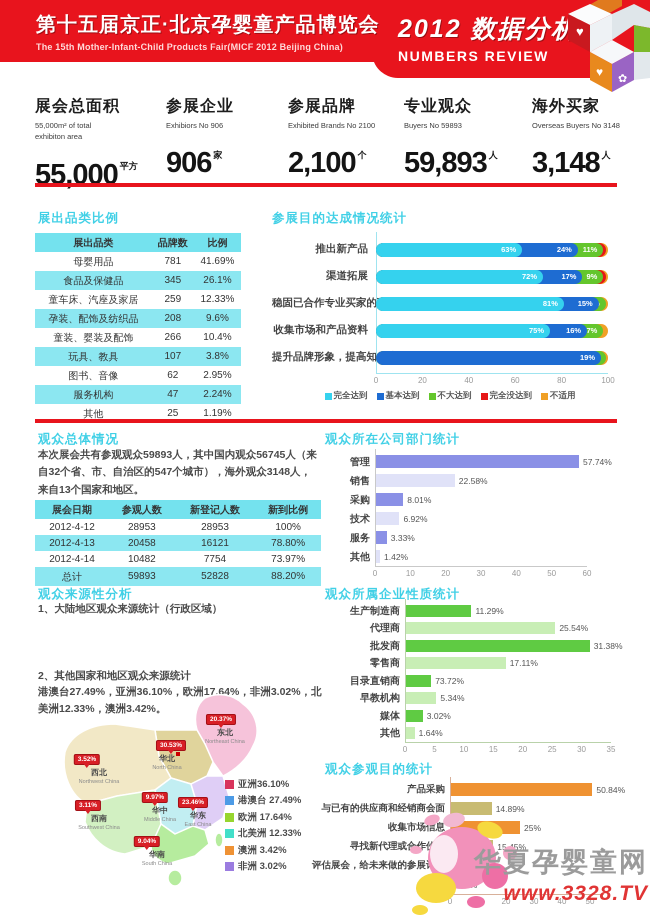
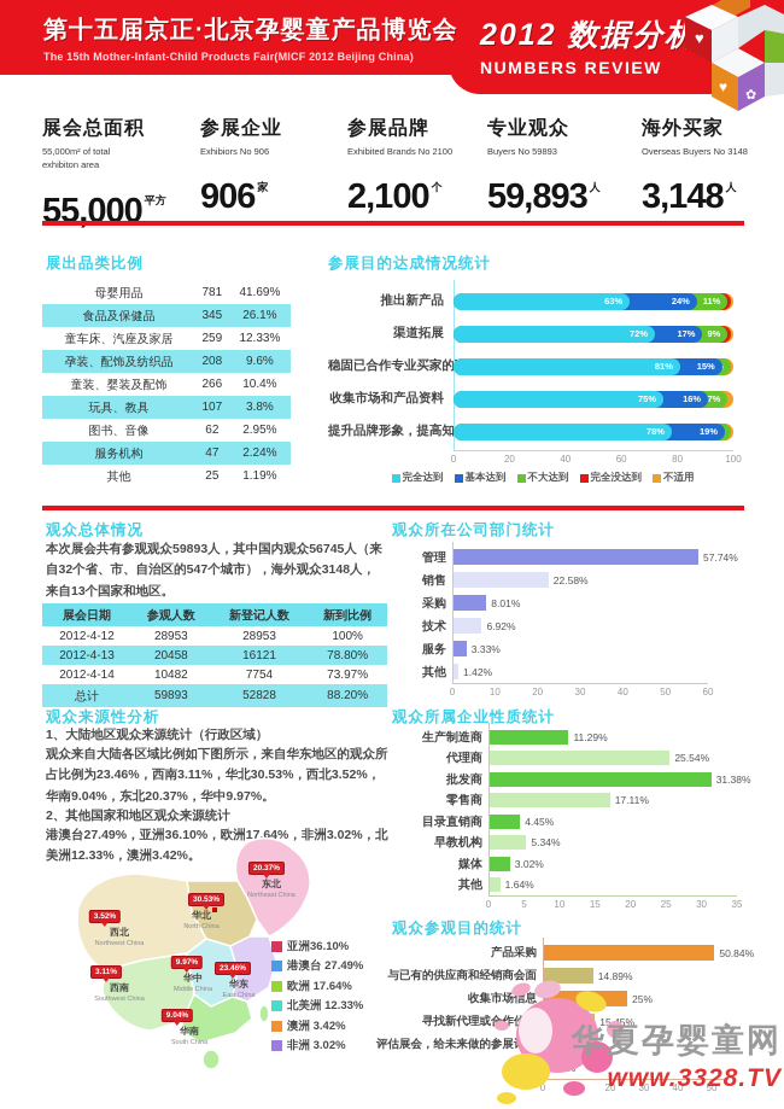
  第十五届京正·北京孕婴童产品博览会
  The 15th Mother-Infant-Child Products Fair(MICF 2012 Beijing China)
  2012 数据分析
  NUMBERS REVIEW
  ♥
  ♥
  ✿
  展会总面积
  55,000m² of total exhibiton area
  55,000 平方
  参展企业
  Exhibiors No 906
  906 家
  参展品牌
  Exhibited Brands No 2100
  2,100 个
  专业观众
  Buyers No 59893
  59,893 人
  海外买家
  Overseas Buyers No 3148
  3,148 人
  展出品类比例
- 展出品类	品牌数	比例
  母婴用品	781	41.69%
  食品及保健品	345	26.1%
  童车床、汽座及家居	259	12.33%
  孕装、配饰及纺织品	208	9.6%
  童装、婴装及配饰	266	10.4%
  玩具、教具	107	3.8%
  图书、音像	62	2.95%
  服务机构	47	2.24%
  其他	25	1.19%
  参展目的达成情况统计
  推出新产品
  63%
  24%
  11%
  渠道拓展
  72%
  17%
  9%
  稳固已合作专业买家的
  81%
  15%
  收集市场和产品资料
  75%
  16%
  7%
  提升品牌形象，提高知
+ 78%
  19%
  0
  20
  40
  60
  80
  100
  完全达到
  基本达到
  不大达到
  完全没达到
  不适用
  观众总体情况
  本次展会共有参观观众59893人，其中国内观众56745人（来自32个省、市、自治区的547个城市），海外观众3148人，来自13个国家和地区。
  展会日期	参观人数	新登记人数	新到比例
  2012-4-12	28953	28953	100%
  2012-4-13	20458	16121	78.80%
  2012-4-14	10482	7754	73.97%
  总计	59893	52828	88.20%
  观众来源性分析
  1、大陆地区观众来源统计（行政区域）
+ 观众来自大陆各区域比例如下图所示，来自华东地区的观众所占比例为23.46%，西南3.11%，华北30.53%，西北3.52%，华南9.04%，东北20.37%，华中9.97%。
  2、其他国家和地区观众来源统计
  港澳台27.49%，亚洲36.10%，欧洲17.64%，非洲3.02%，北美洲12.33%，澳洲3.42%。
  亚洲36.10%
  港澳台 27.49%
  欧洲 17.64%
  北美洲 12.33%
  澳洲 3.42%
  非洲 3.02%
  东北
  华北
  西北
  华中
  华东
  西南
  华南
  观众所在公司部门统计
  管理
  57.74%
  销售
  22.58%
  采购
  8.01%
  技术
  6.92%
  服务
  3.33%
  其他
  1.42%
  0
  10
  20
  30
  40
  50
  60
  观众所属企业性质统计
  生产制造商
  11.29%
  代理商
  25.54%
  批发商
  31.38%
  零售商
  17.11%
  目录直销商
- 73.72%
+ 4.45%
  早教机构
  5.34%
  媒体
  3.02%
  其他
  1.64%
  0
  5
  10
  15
  20
  25
  30
  35
  观众参观目的统计
  产品采购
  50.84%
  与已有的供应商和经销商会面
  14.89%
  收集市场信息
  25%
  寻找新代理或合作
  评估展会，给未来做的参展
  0
  20
  30
  40
  50
  华夏孕婴童网
  www.3328.TV
